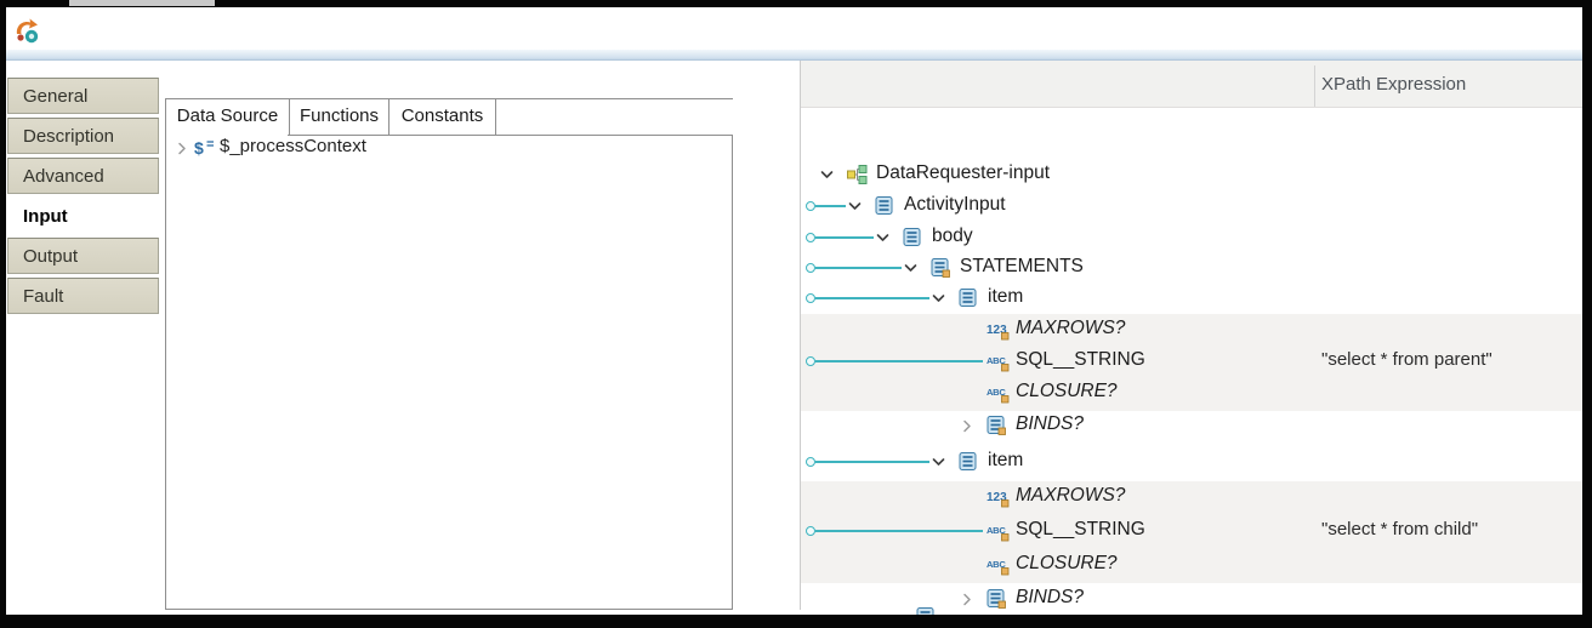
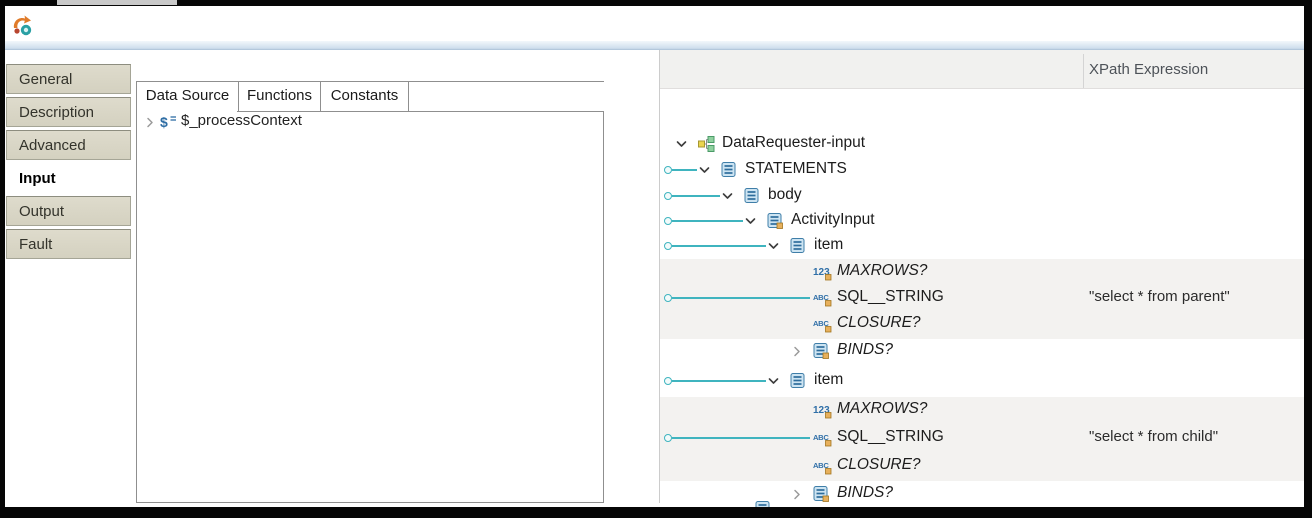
  General
  Description
  Advanced
  Input
  Output
  Fault
  Data Source
  Functions
  Constants
  $
  $_processContext
  XPath Expression
  DataRequester-input
- ActivityInput
+ STATEMENTS
  body
- STATEMENTS
+ ActivityInput
  item
  123
  MAXROWS?
  ABC
  SQL__STRING
  "select * from parent"
  ABC
  CLOSURE?
  BINDS?
  item
  123
  MAXROWS?
  ABC
  SQL__STRING
  "select * from child"
  ABC
  CLOSURE?
  BINDS?
